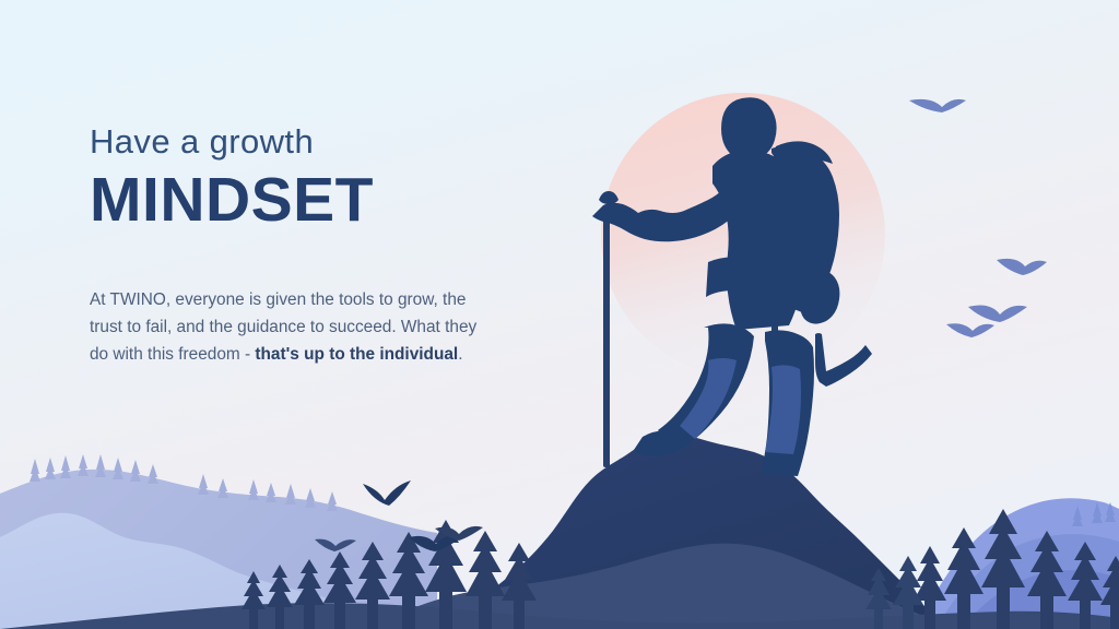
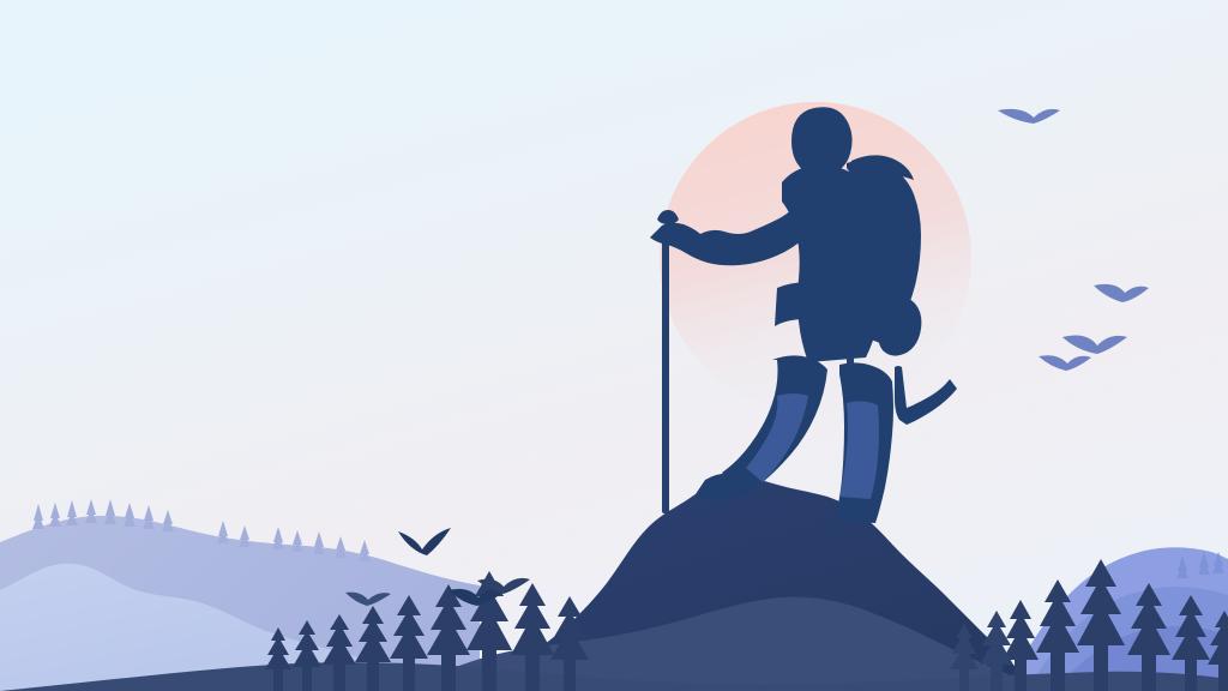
- Have a growth
- MINDSET
- At TWINO, everyone is given the tools to grow, the trust to fail, and the guidance to succeed. What they do with this freedom - that's up to the individual.
